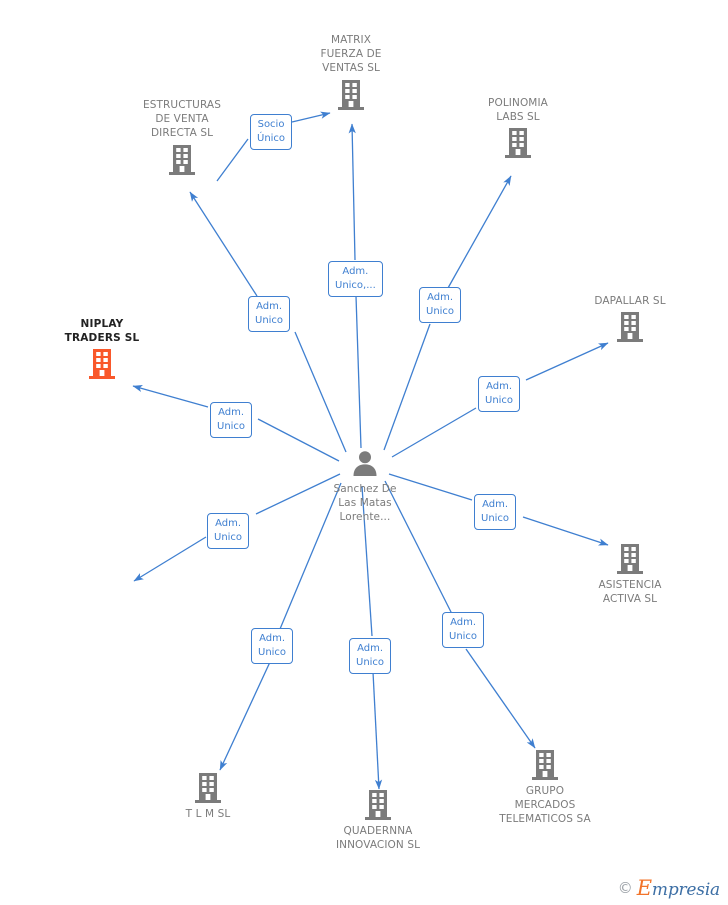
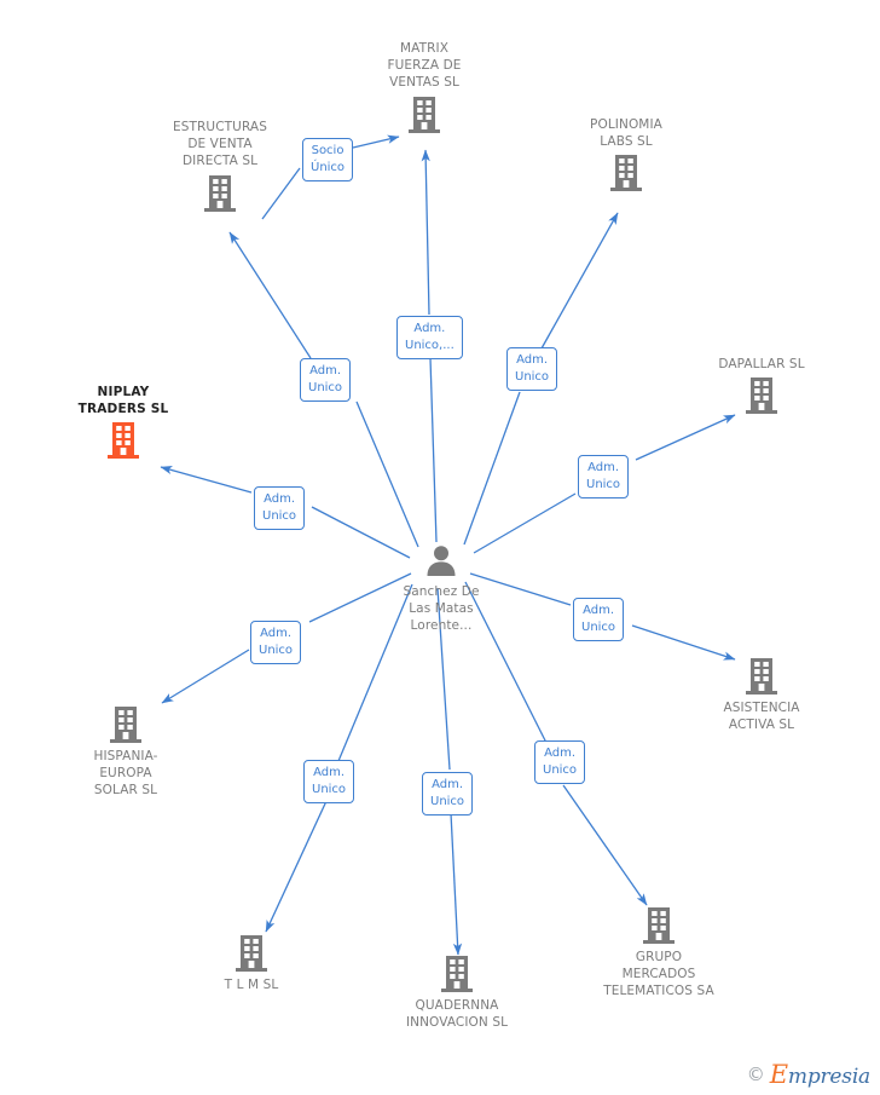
  MATRIX
  FUERZA DE
  VENTAS SL
  ESTRUCTURAS
  DE VENTA
  DIRECTA SL
  POLINOMIA
  LABS SL
  DAPALLAR SL
  NIPLAY
  TRADERS SL
  ASISTENCIA
  ACTIVA SL
+ HISPANIA-
+ EUROPA
+ SOLAR SL
  T L M SL
  QUADERNNA
  INNOVACION SL
  GRUPO
  MERCADOS
  TELEMATICOS SA
  Sanchez De
  Las Matas
  Lorente...
  Socio
  Único
  Adm.
  Unico,...
  Adm.
  Unico
  Adm.
  Unico
  Adm.
  Unico
  Adm.
  Unico
  Adm.
  Unico
  Adm.
  Unico
  Adm.
  Unico
  Adm.
  Unico
  Adm.
  Unico
  ©
  Empresia
